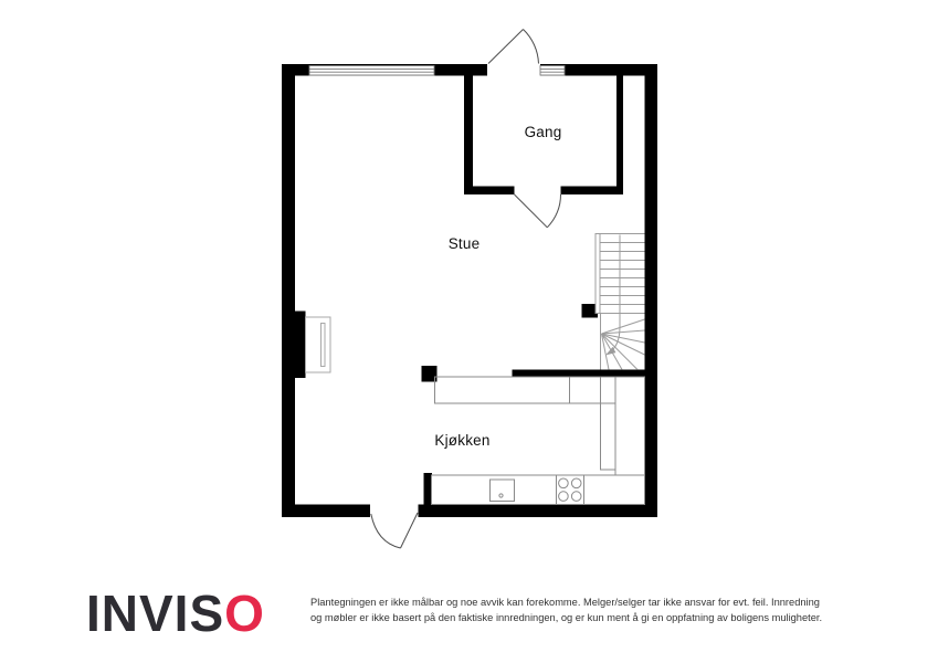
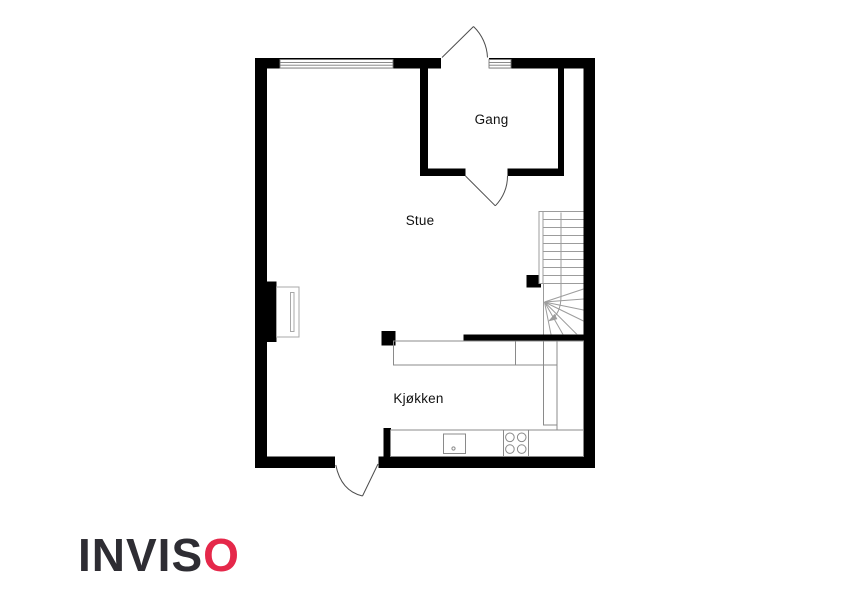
  Gang
  Stue
  Kjøkken
  INVISO
- Plantegningen er ikke målbar og noe avvik kan forekomme. Melger/selger tar ikke ansvar for evt. feil. Innredning
- og møbler er ikke basert på den faktiske innredningen, og er kun ment å gi en oppfatning av boligens muligheter.
